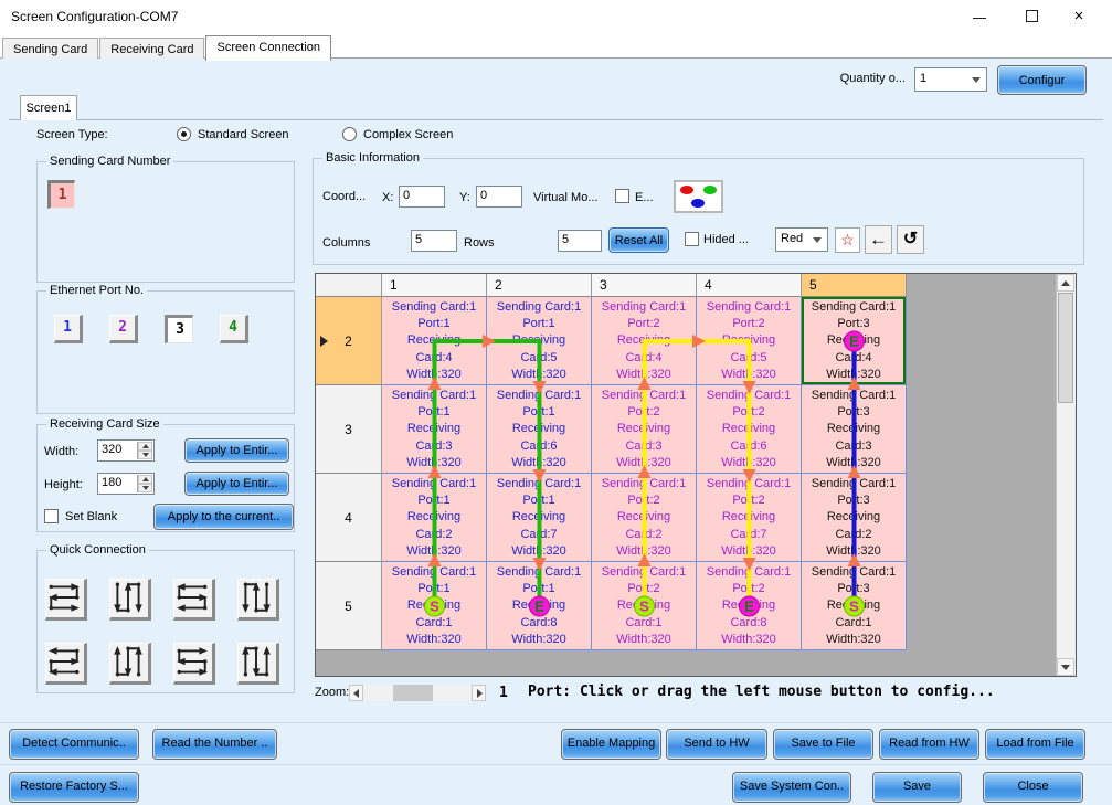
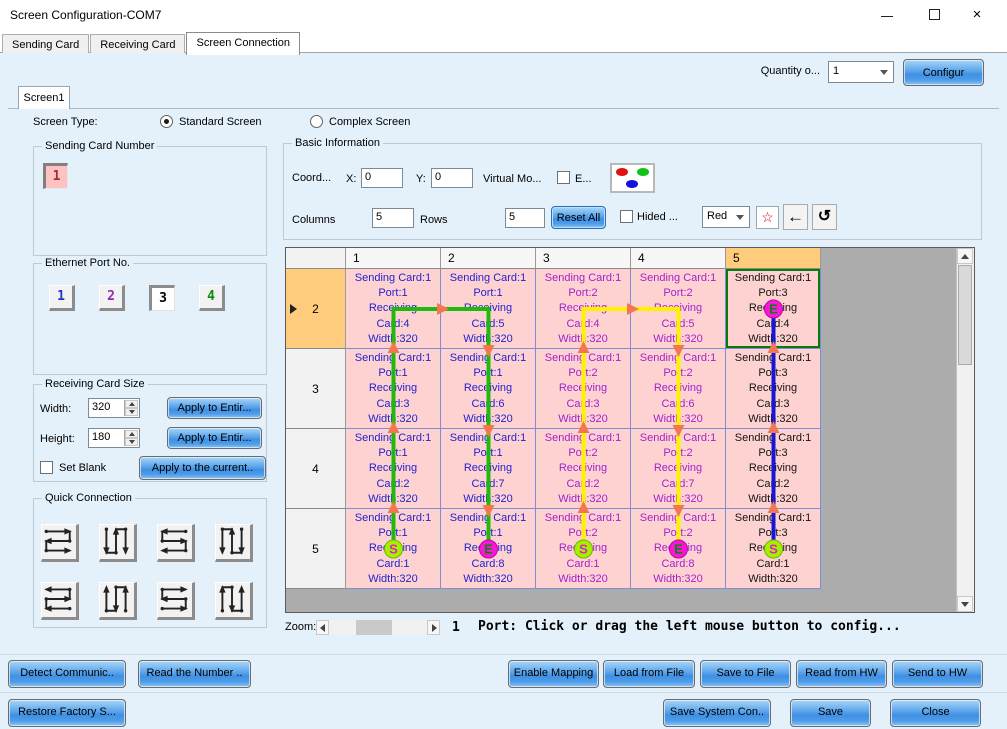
  Screen Configuration-COM7
  ×
  Sending Card Receiving Card Screen Connection
  Quantity o...
  1
  Configur
  Screen1
  Screen Type:
  Standard Screen
  Complex Screen
  Sending Card Number
  1
  Ethernet Port No.
  1
  2
  3
  4
  Receiving Card Size
  Width:
  320
  Apply to Entir...
  Height:
  180
  Apply to Entir...
  Set Blank
  Apply to the current..
  Quick Connection
  Basic Information
  Coord...
  X:
  0
  Y:
  0
  Virtual Mo...
  E...
  Columns
  5
  Rows
  5
  Reset All
  Hided ...
  Red
  ☆
  ←
  ↺
  1
  2
  3
  4
  5
  2
  Sending Card:1
  Port:1
  Cad:4
  Widt:320
  Sending Card:1
  Port:1
  Cad:5
  Widt:320
  Sending Card:1
  Port:2
  Cad:4
  Widt:320
  Sending Card:1
  Port:2
  Cad:5
  Widt:320
  Sending Card:1
  Port:3
  Cad:4
  Widt:320
  3
  Sendin Card:1
  Pot:1
  Receiving
  Cad:3
  Widt:320
  Sendin Card:1
  Pot:1
  Receiving
  Cad:6
  Widt:320
  Sendin Card:1
  Pot:2
  Receiving
  Cad:3
  Widt:320
  Sendin Card:1
  Pot:2
  Receiving
  Cad:6
  Widt:320
  Sendin Card:1
  Pot:3
  Receiving
  Cad:3
  Widt:320
  4
  Sendin Card:1
  Pot:1
  Receiving
  Cad:2
  Widt:320
  Sendin Card:1
  Pot:1
  Receiving
  Cad:7
  Widt:320
  Sendin Card:1
  Pot:2
  Receiving
  Cad:2
  Widt:320
  Sendin Card:1
  Pot:2
  Receiving
  Cad:7
  Widt:320
  Sendin Card:1
  Pot:3
  Receiving
  Cad:2
  Widt:320
  5
  Sendin Card:1
  Pot:1
  Card:1
  Width:320
  Sendin Card:1
  Pot:1
  Card:8
  Width:320
  Sendin Card:1
  Pot:2
  Card:1
  Width:320
  Sendin Card:1
  Pot:2
  Card:8
  Width:320
  Sendin Card:1
  Pot:3
  Card:1
  Width:320
  E
  S
  E
  S
  E
  S
  Zoom:
  1
  Port: Click or drag the left mouse button to config...
  Detect Communic..
  Read the Number ..
  Enable Mapping
- Send to HW
+ Load from File
  Save to File
  Read from HW
- Load from File
+ Send to HW
  Restore Factory S...
  Save System Con..
  Save
  Close
